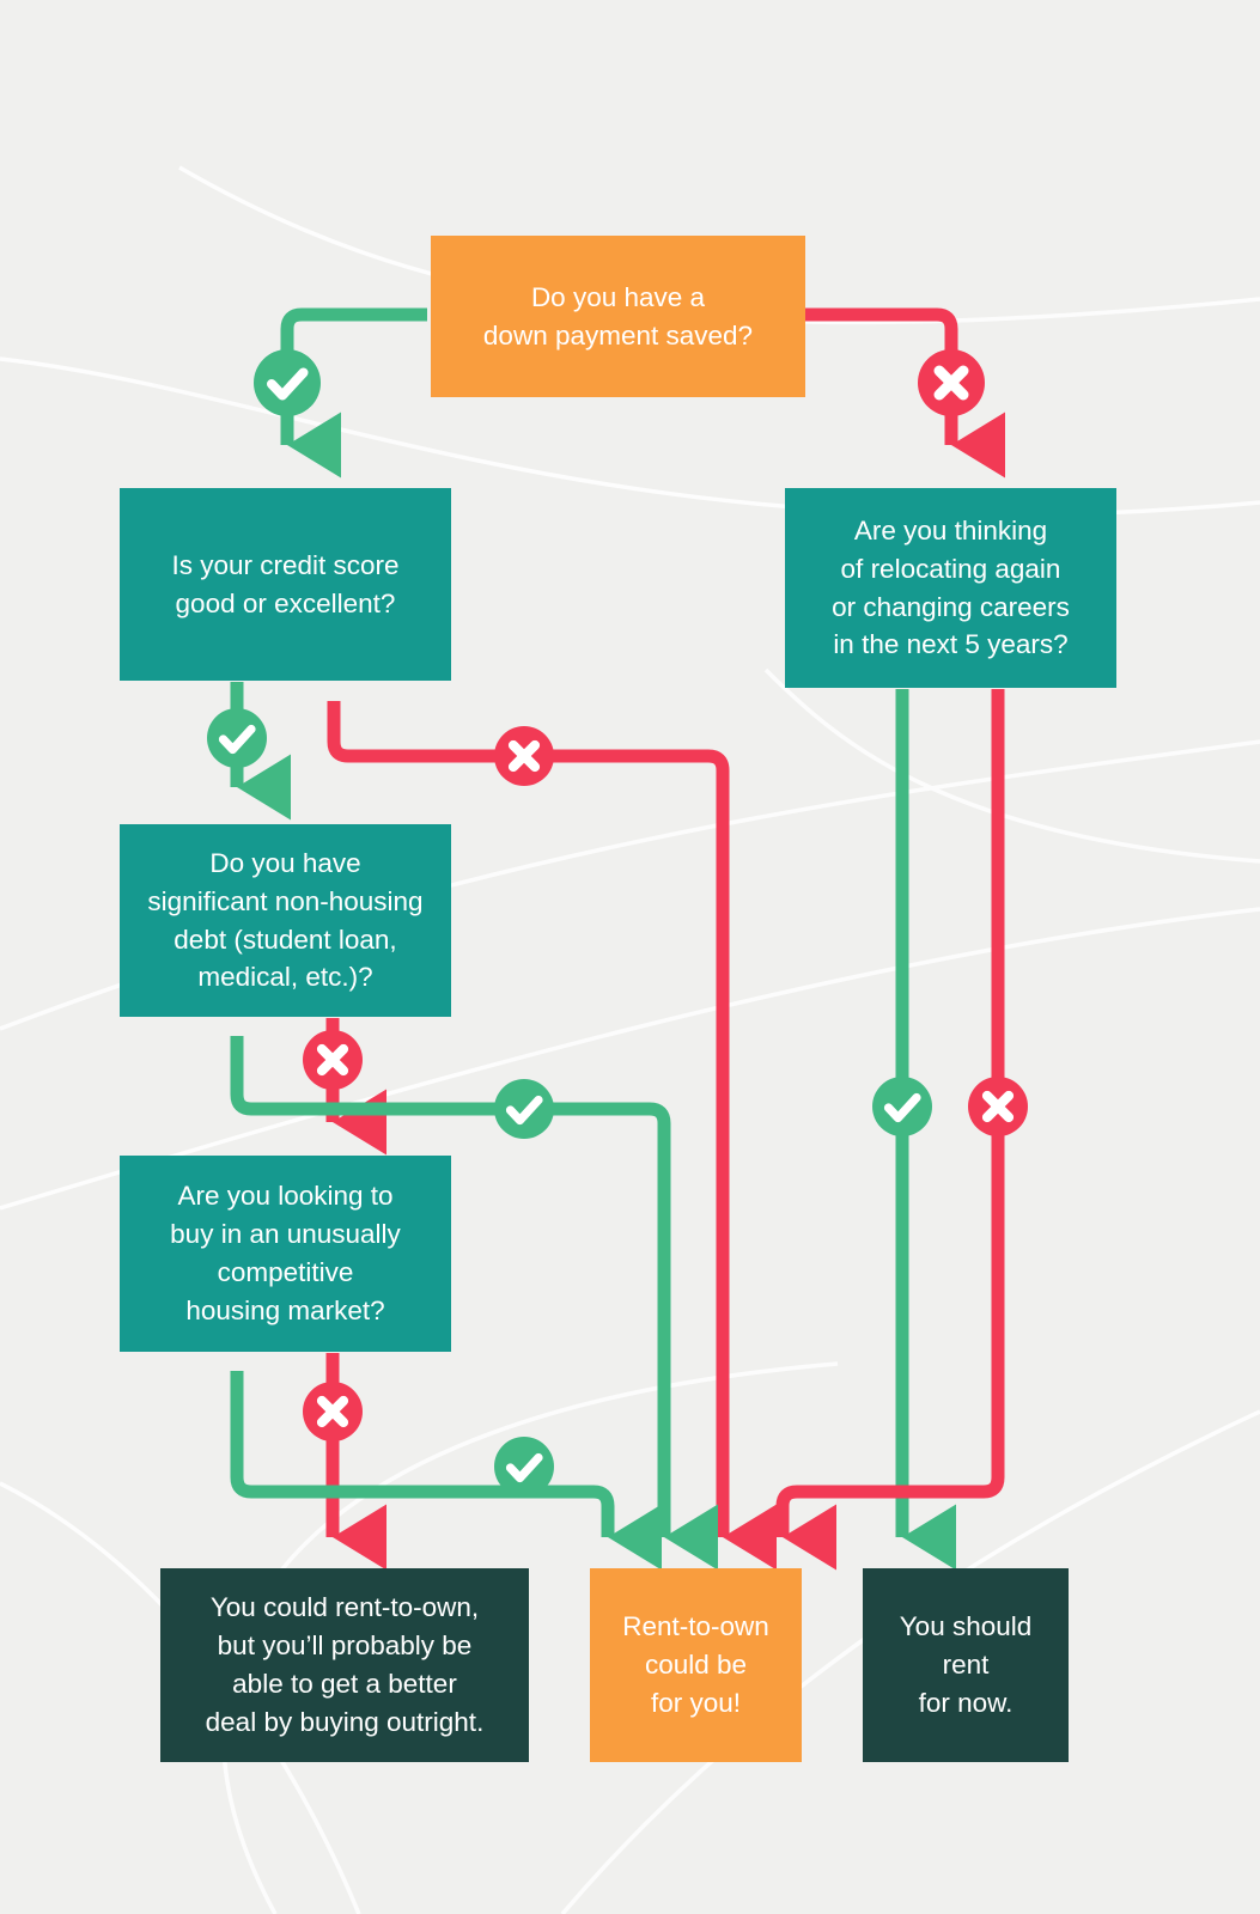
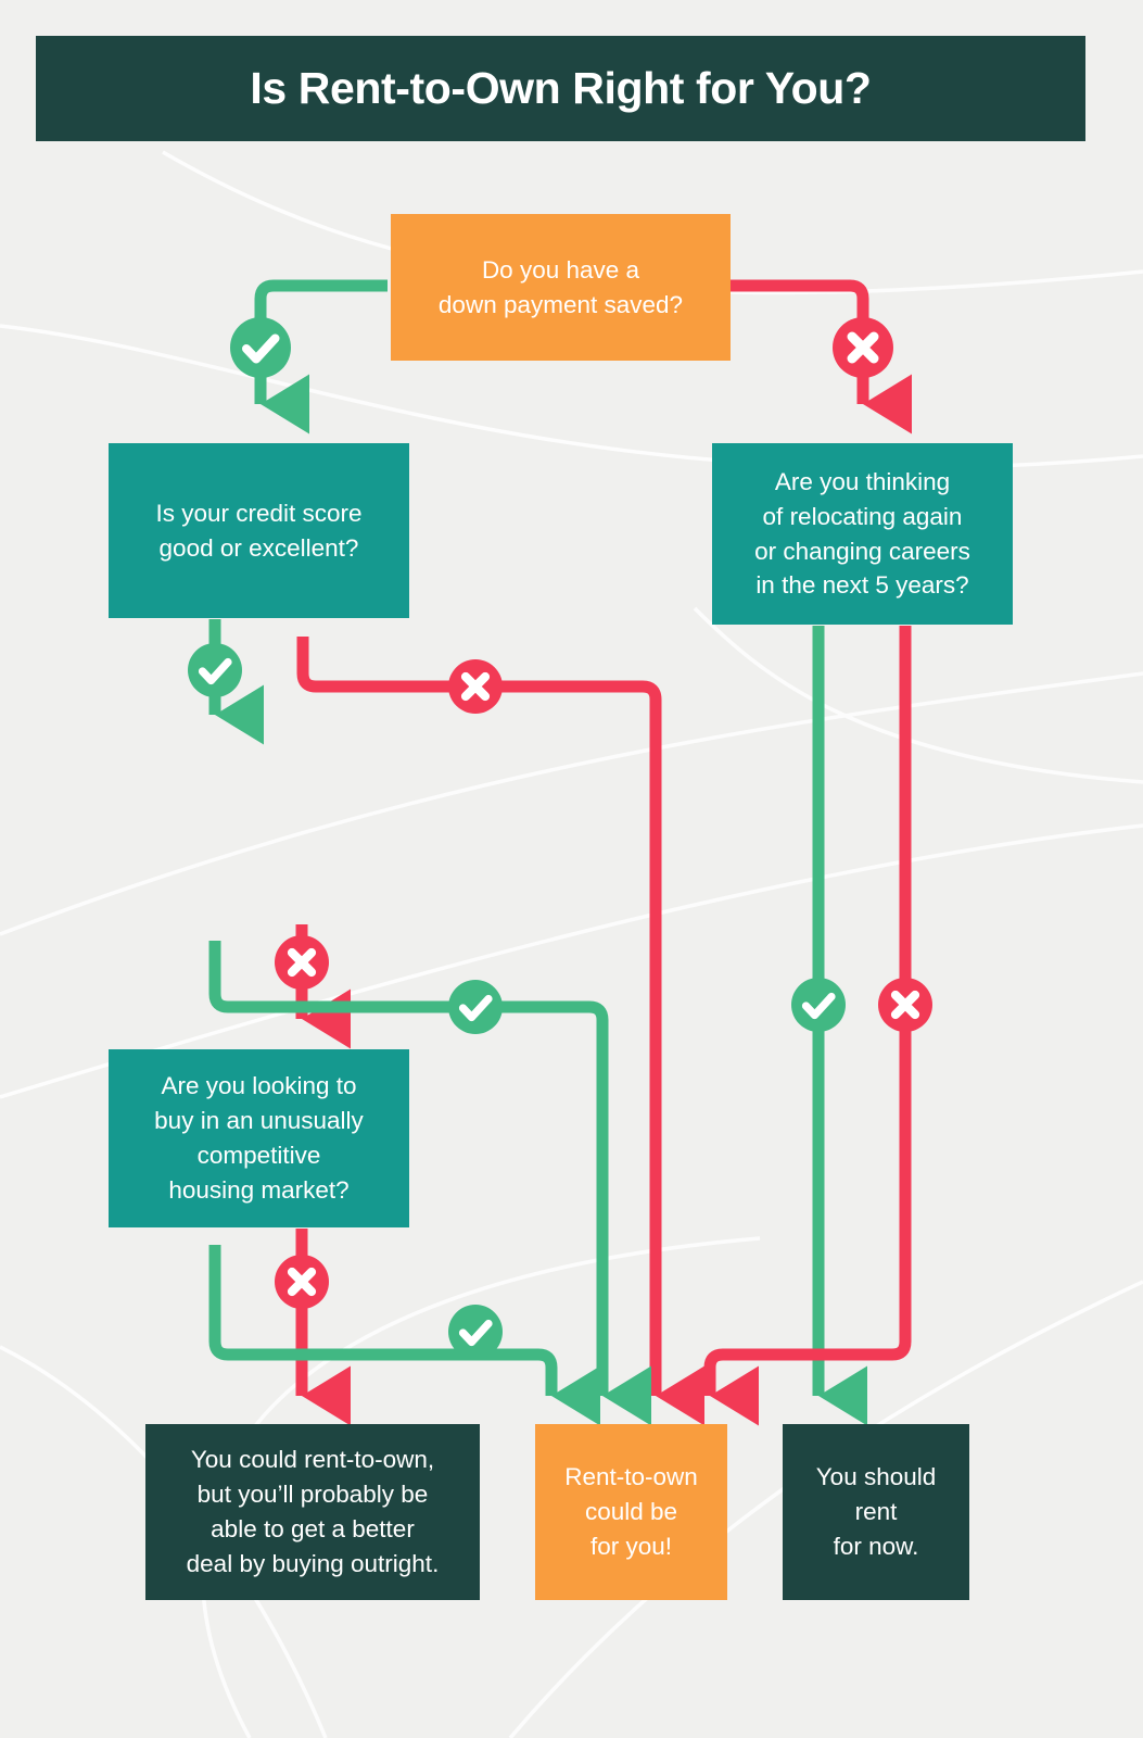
+ Is Rent-to-Own Right for You?
  Do you have a
  down payment saved?
  Is your credit score
  good or excellent?
  Are you thinking
  of relocating again
  or changing careers
  in the next 5 years?
- Do you have
- significant non-housing
- debt (student loan,
- medical, etc.)?
  Are you looking to
  buy in an unusually
  competitive
  housing market?
  You could rent-to-own,
  but you’ll probably be
  able to get a better
  deal by buying outright.
  Rent-to-own
  could be
  for you!
  You should
  rent
  for now.
